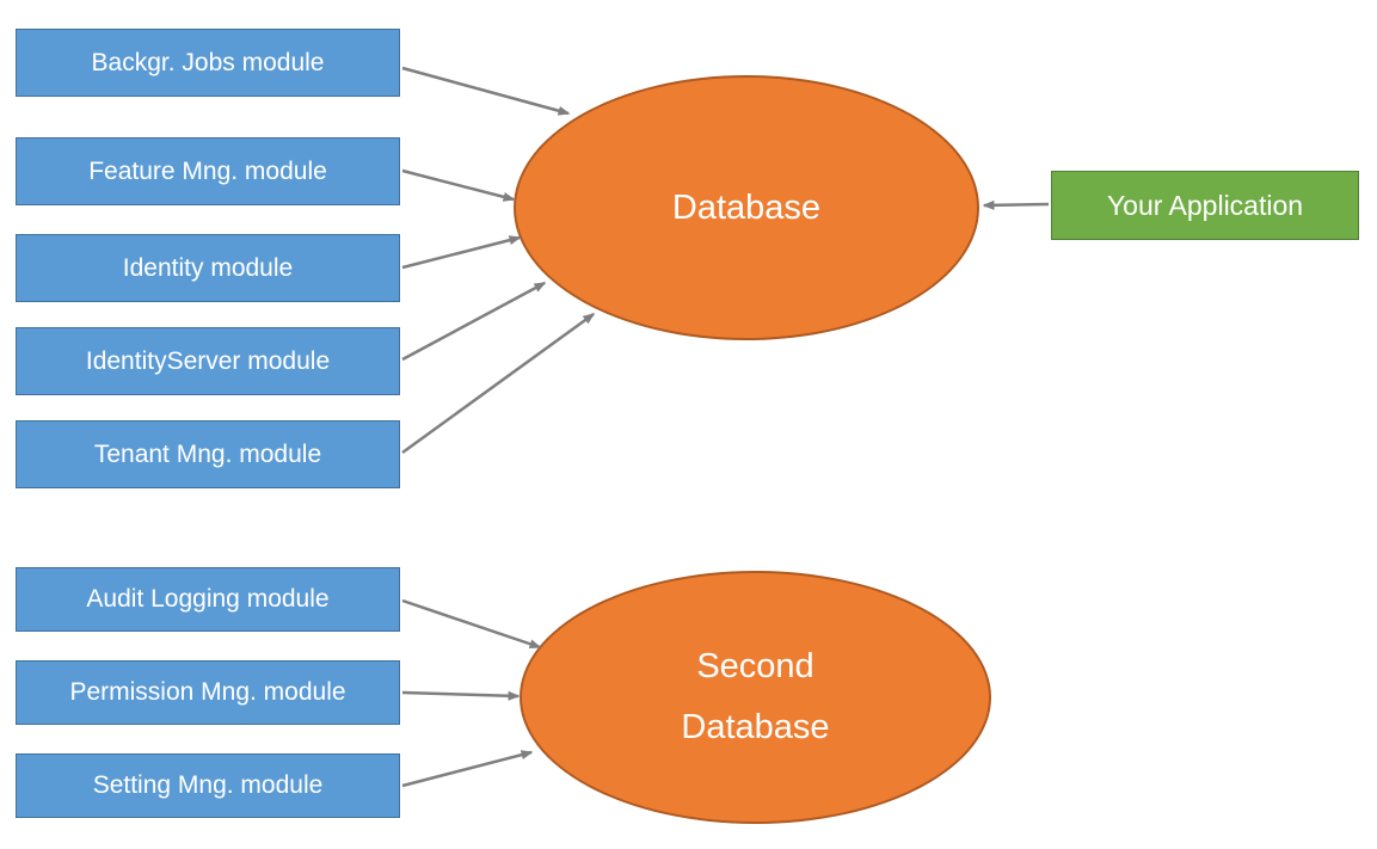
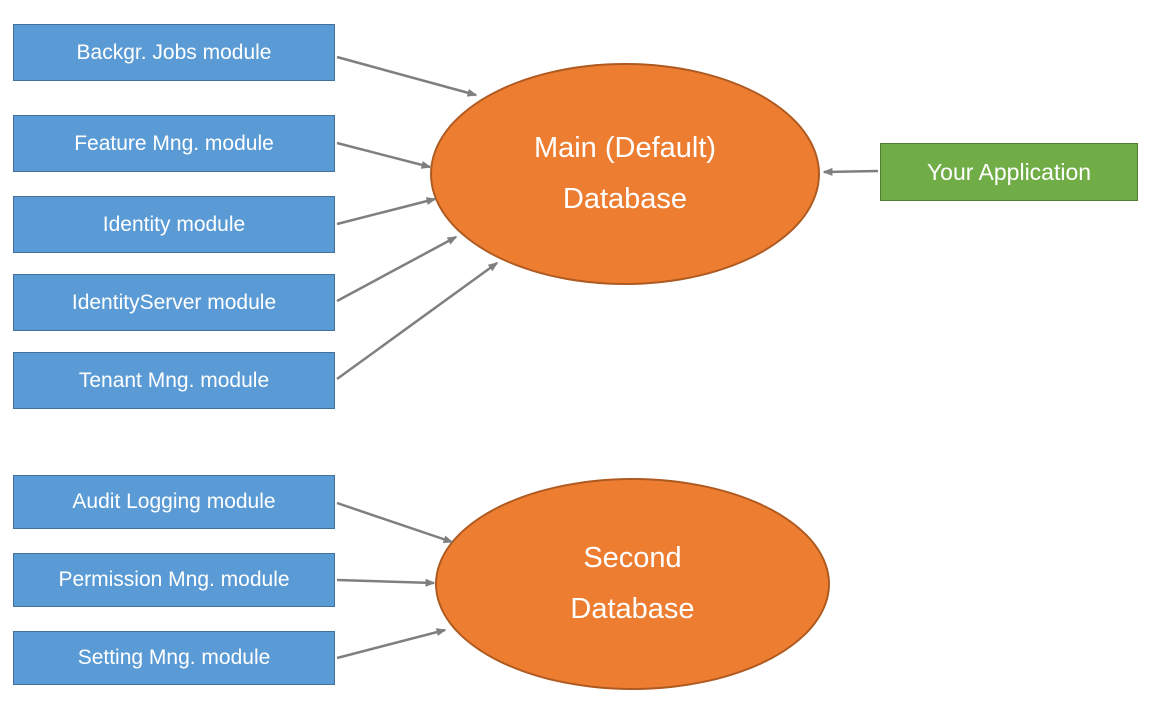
  Backgr. Jobs module
  Feature Mng. module
  Identity module
  IdentityServer module
  Tenant Mng. module
  Audit Logging module
  Permission Mng. module
  Setting Mng. module
+ Main (Default)
  Database
  Second
  Database
  Your Application
